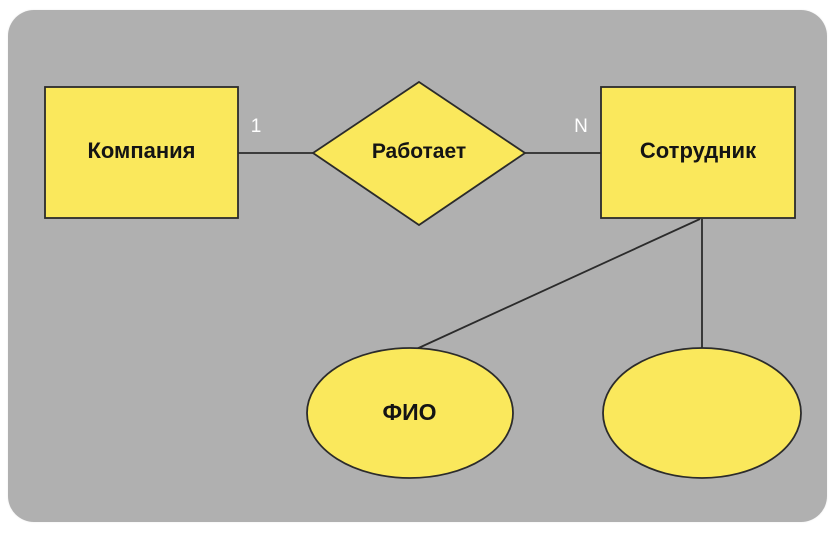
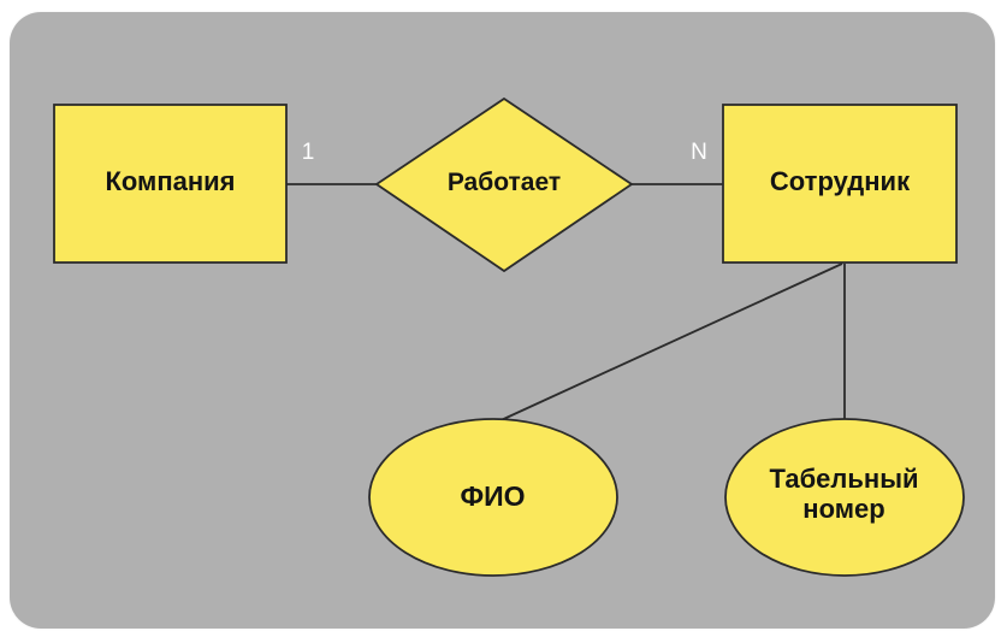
  Компания
  Работает
  Сотрудник
  ФИО
+ Табельный
+ номер
  1
  N
